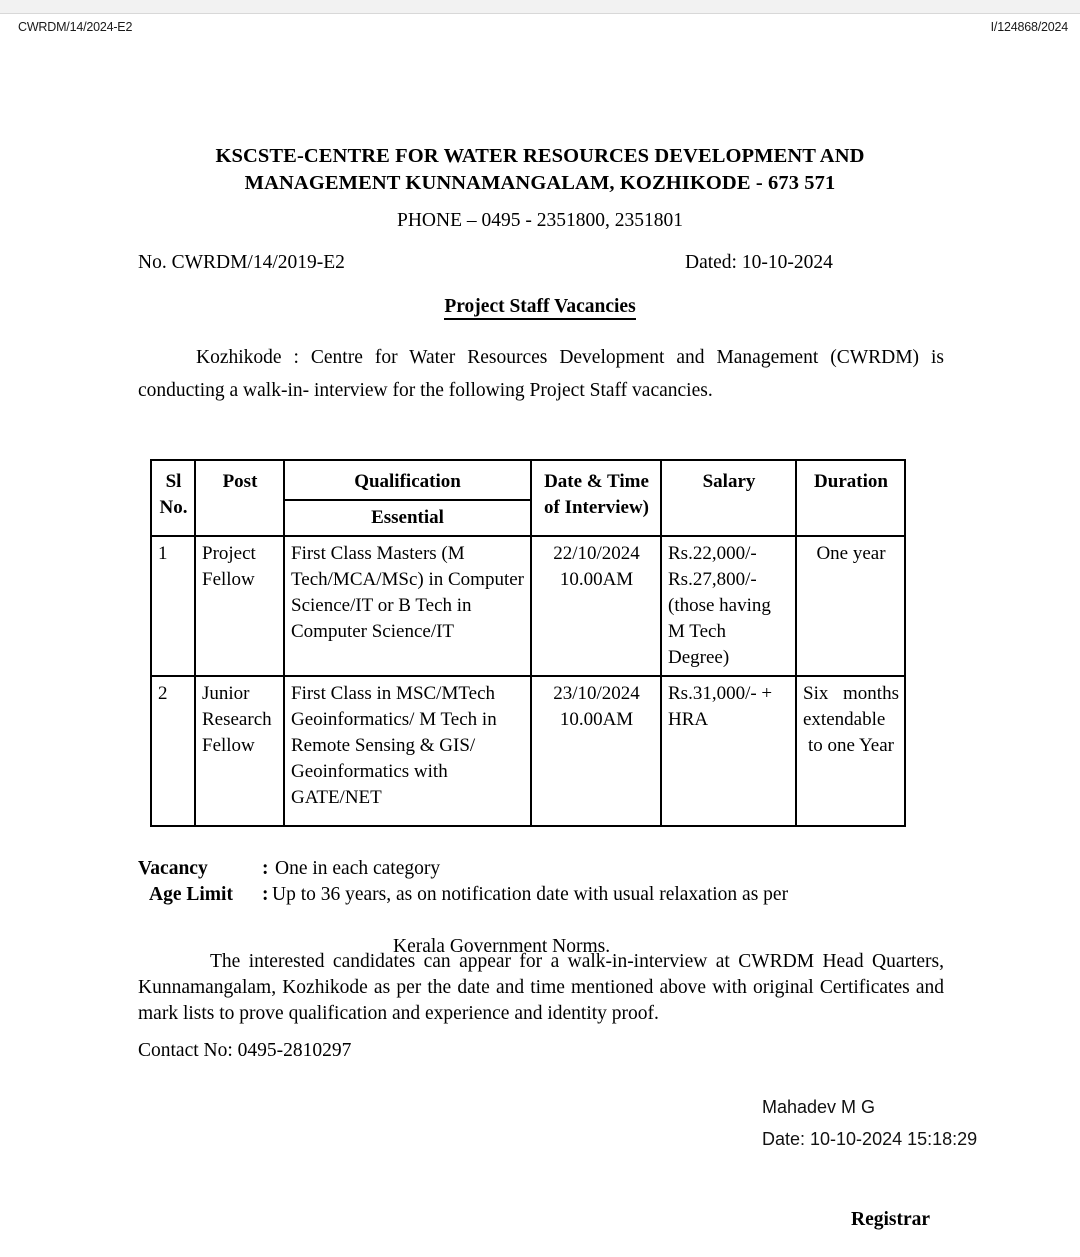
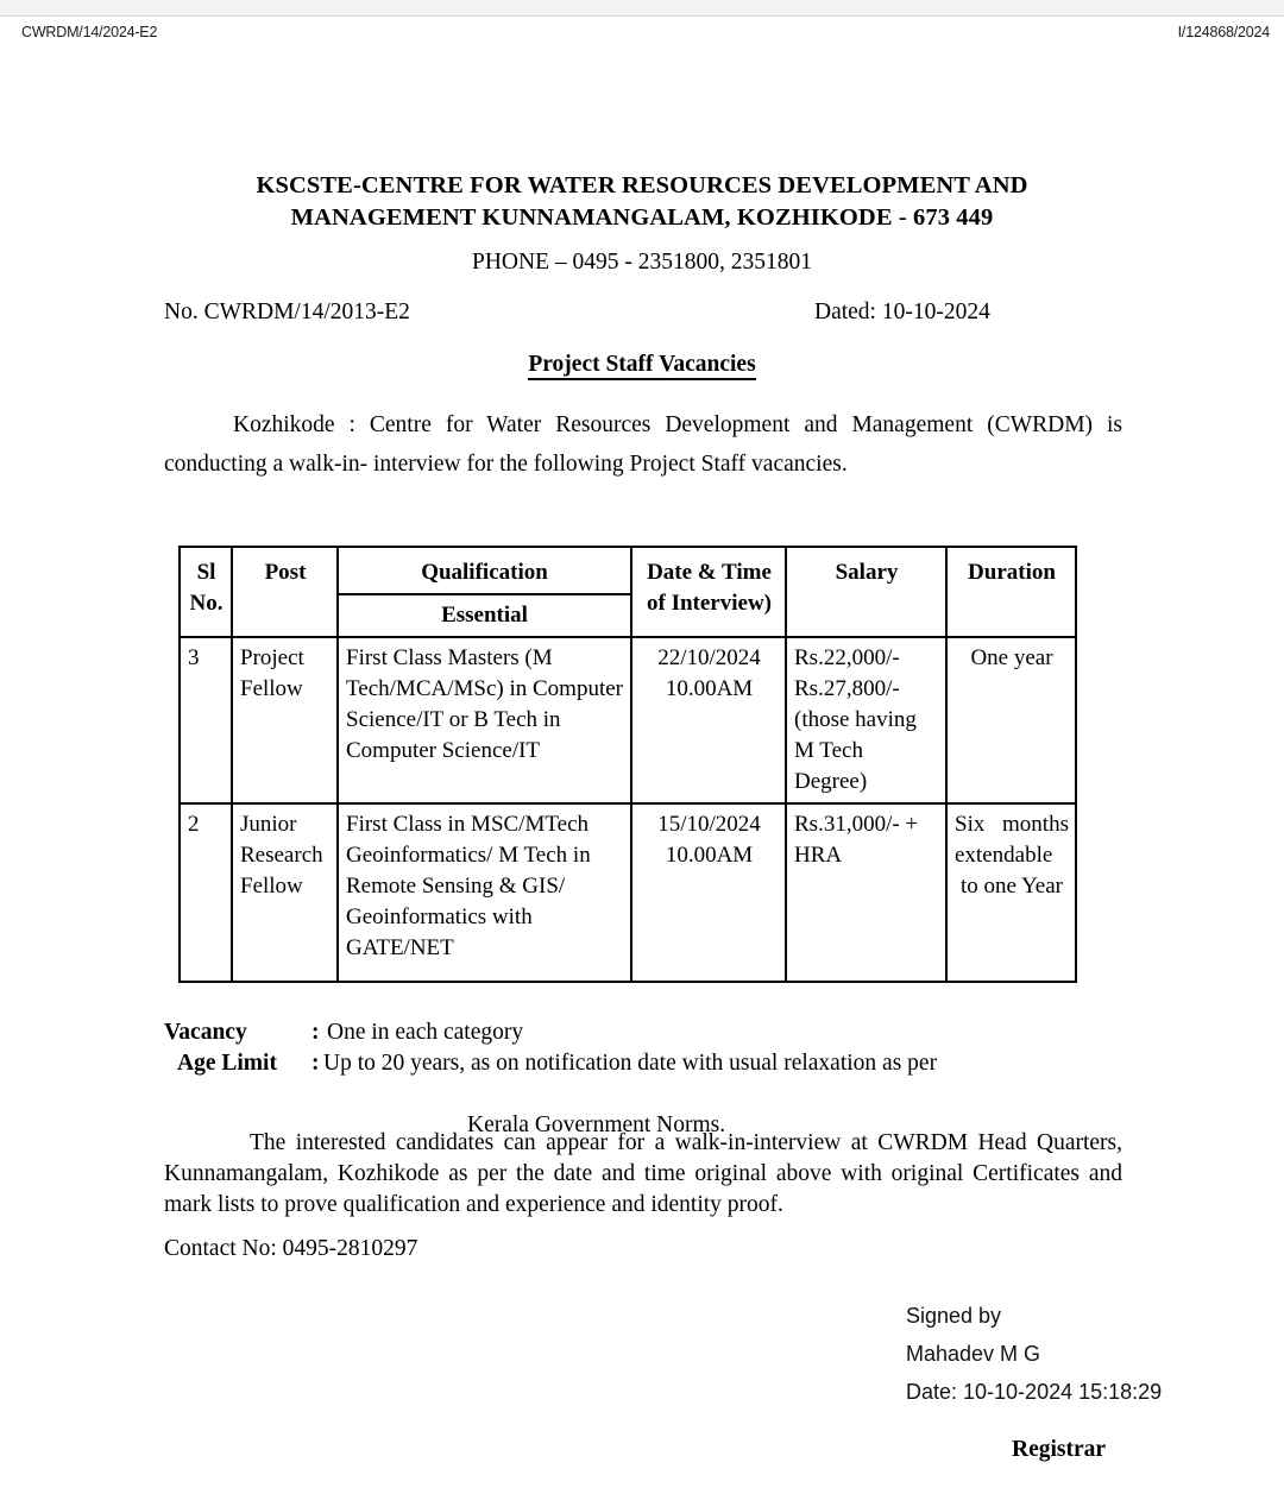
  CWRDM/14/2024-E2
  I/124868/2024
  KSCSTE-CENTRE FOR WATER RESOURCES DEVELOPMENT AND
- MANAGEMENT KUNNAMANGALAM, KOZHIKODE - 673 571
+ MANAGEMENT KUNNAMANGALAM, KOZHIKODE - 673 449
  PHONE – 0495 - 2351800, 2351801
- No. CWRDM/14/2019-E2
+ No. CWRDM/14/2013-E2
  Dated: 10-10-2024
  Project Staff Vacancies
  Kozhikode : Centre for Water Resources Development and Management (CWRDM) is conducting a walk-in- interview for the following Project Staff vacancies.
  Sl No.	Post	Qualification Essential	Date & Time of Interview)	Salary	Duration
- 1	Project Fellow	First Class Masters (M Tech/MCA/MSc) in Computer Science/IT or B Tech in Computer Science/IT	22/10/2024 10.00AM	Rs.22,000/- Rs.27,800/- (those having M Tech Degree)	One year
+ 3	Project Fellow	First Class Masters (M Tech/MCA/MSc) in Computer Science/IT or B Tech in Computer Science/IT	22/10/2024 10.00AM	Rs.22,000/- Rs.27,800/- (those having M Tech Degree)	One year
- 2	Junior Research Fellow	First Class in MSC/MTech Geoinformatics/ M Tech in Remote Sensing & GIS/ Geoinformatics with GATE/NET	23/10/2024 10.00AM	Rs.31,000/- + HRA	Six months extendable to one Year
+ 2	Junior Research Fellow	First Class in MSC/MTech Geoinformatics/ M Tech in Remote Sensing & GIS/ Geoinformatics with GATE/NET	15/10/2024 10.00AM	Rs.31,000/- + HRA	Six months extendable to one Year
  Vacancy
  :
  One in each category
  Age Limit
  :
- Up to 36 years, as on notification date with usual relaxation as per
+ Up to 20 years, as on notification date with usual relaxation as per
  Kerala Government Norms.
- The interested candidates can appear for a walk-in-interview at CWRDM Head Quarters, Kunnamangalam, Kozhikode as per the date and time mentioned above with original Certificates and mark lists to prove qualification and experience and identity proof.
+ The interested candidates can appear for a walk-in-interview at CWRDM Head Quarters, Kunnamangalam, Kozhikode as per the date and time original above with original Certificates and mark lists to prove qualification and experience and identity proof.
  Contact No: 0495-2810297
+ Signed by
  Mahadev M G
  Date: 10-10-2024 15:18:29
  Registrar
